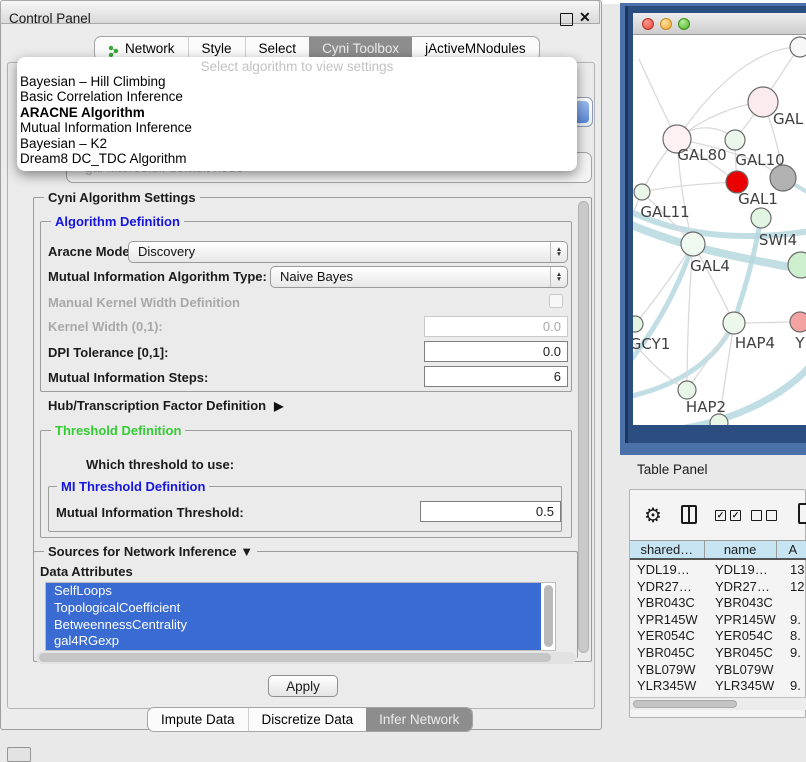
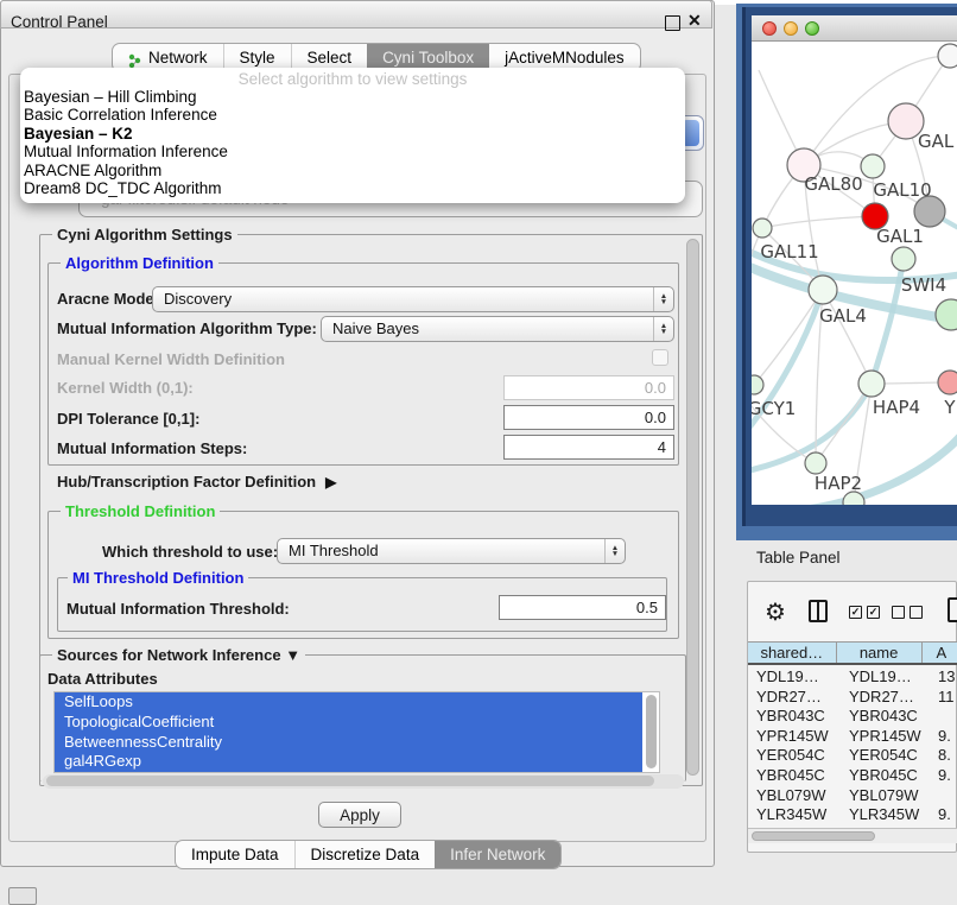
  Control Panel
  ✕
  Network
  Style
  Select
  Cyni Toolbox
  jActiveMNodules
  Select algorithm to view settings
  Bayesian – Hill Climbing
  Basic Correlation Inference
- ARACNE Algorithm
+ Bayesian – K2
  Mutual Information Inference
- Bayesian – K2
+ ARACNE Algorithm
  Dream8 DC_TDC Algorithm
  Cyni Algorithm Settings
  Algorithm Definition
  Aracne Mode
  Discovery
  Mutual Information Algorithm Type:
  Naive Bayes
  Manual Kernel Width Definition
  Kernel Width (0,1):
  0.0
  DPI Tolerance [0,1]:
  0.0
  Mutual Information Steps:
- 6
+ 4
  Hub/Transcription Factor Definition ▶
  Threshold Definition
  Which threshold to use:
+ MI Threshold
  MI Threshold Definition
  Mutual Information Threshold:
  0.5
  Sources for Network Inference ▼
  Data Attributes
  SelfLoops
  TopologicalCoefficient
  BetweennessCentrality
  gal4RGexp
  Apply
  Impute Data
  Discretize Data
  Infer Network
  GAL
  GAL80
  GAL10
  GAL1
  GAL11
  SWI4
  GAL4
  GCY1
  HAP4
  Y
  HAP2
  Table Panel
  ⚙
  ✓
  ✓
  shared…
  name
  A
  YDL19…
  YDL19…
  13
  YDR27…
  YDR27…
- 12
+ 11
  YBR043C
  YBR043C
  YPR145W
  YPR145W
  9.
  YER054C
  YER054C
  8.
  YBR045C
  YBR045C
  9.
  YBL079W
  YBL079W
  YLR345W
  YLR345W
  9.
